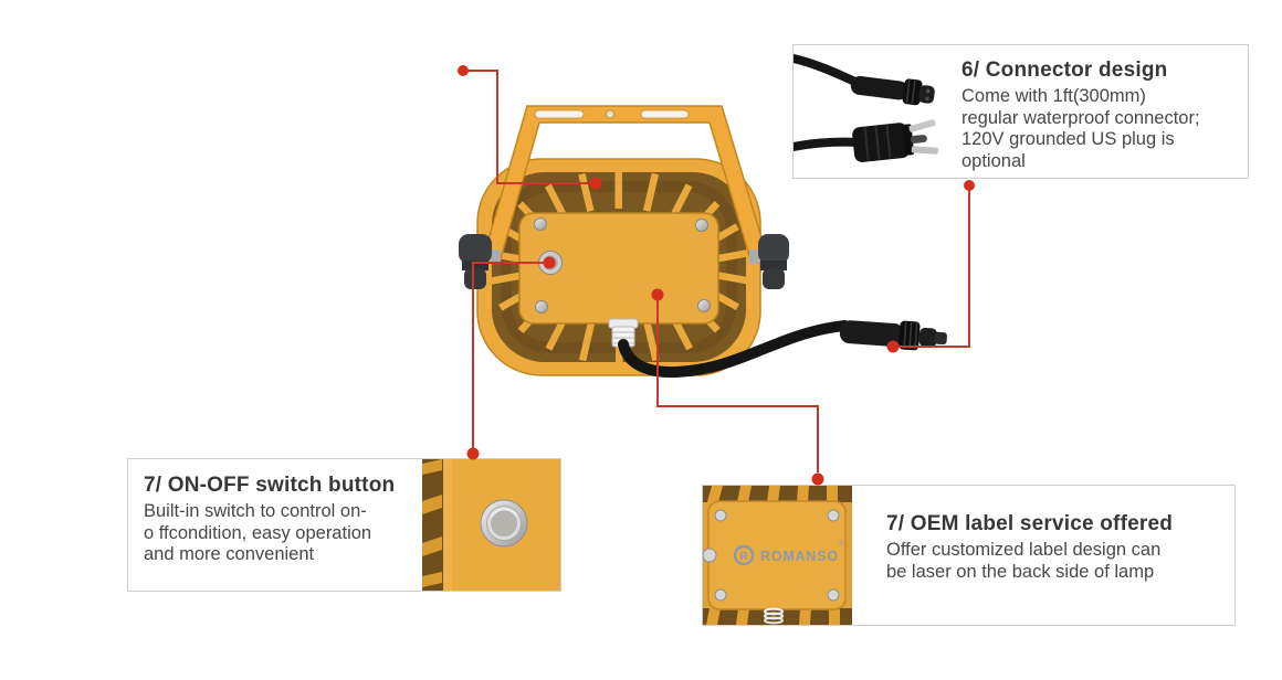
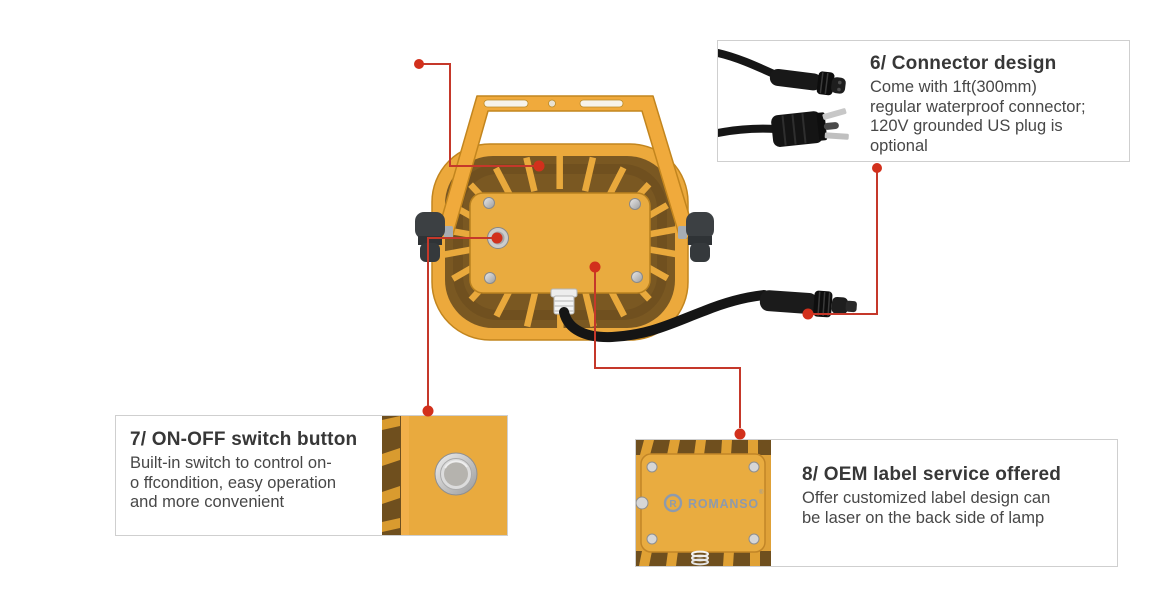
  6/ Connector design
  Come with 1ft(300mm)
  regular waterproof connector;
  120V grounded US plug is
  optional
  7/ ON-OFF switch button
  Built-in switch to control on-
  o ffcondition, easy operation
  and more convenient
- 7/ OEM label service offered
+ 8/ OEM label service offered
  Offer customized label design can
  be laser on the back side of lamp
  R
  ROMANSO
